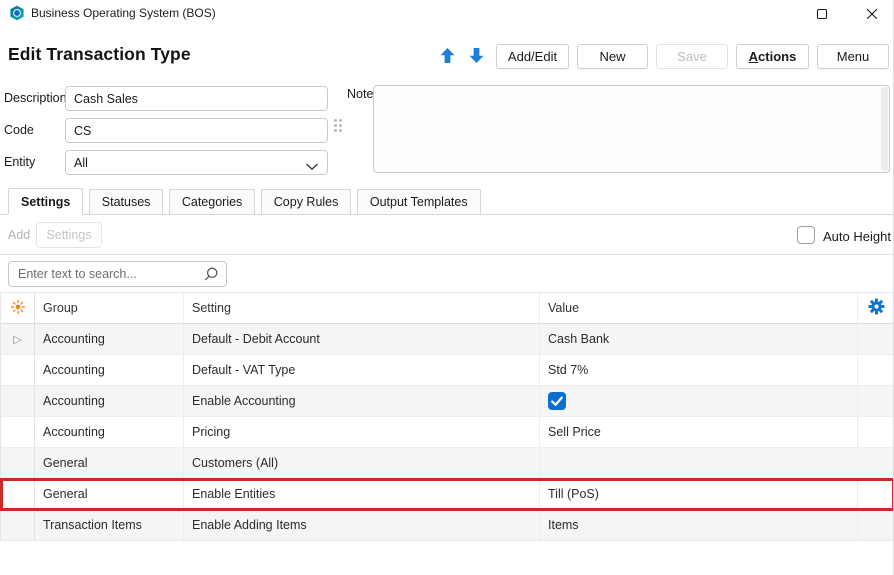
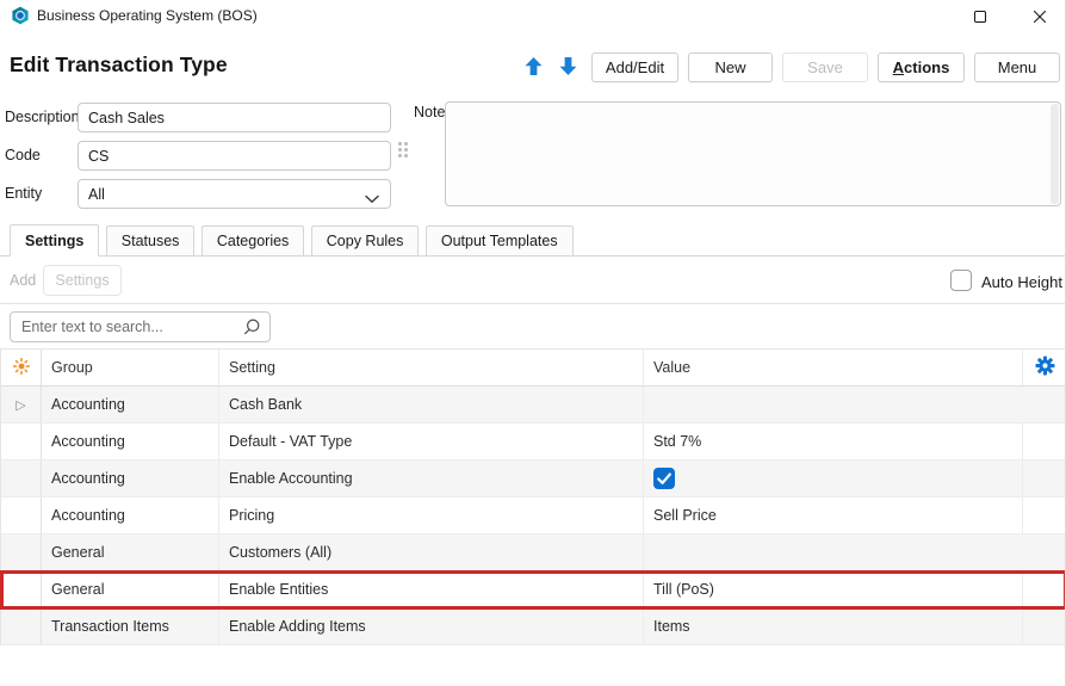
  Business Operating System (BOS)
  Edit Transaction Type
  Add/Edit
  New
  Save
  Actions
  Menu
  Description
  Cash Sales
  Code
  CS
  Entity
  All
  Note
  Settings Statuses Categories Copy Rules Output Templates
  Add
  Settings
  Auto Height
  Enter text to search...
  Group
  Setting
  Value
  ▷
  Accounting
- Default - Debit Account
  Cash Bank
  Accounting
  Default - VAT Type
  Std 7%
  Accounting
  Enable Accounting
  Accounting
  Pricing
  Sell Price
  General
  Customers (All)
  General
  Enable Entities
  Till (PoS)
  Transaction Items
  Enable Adding Items
  Items
